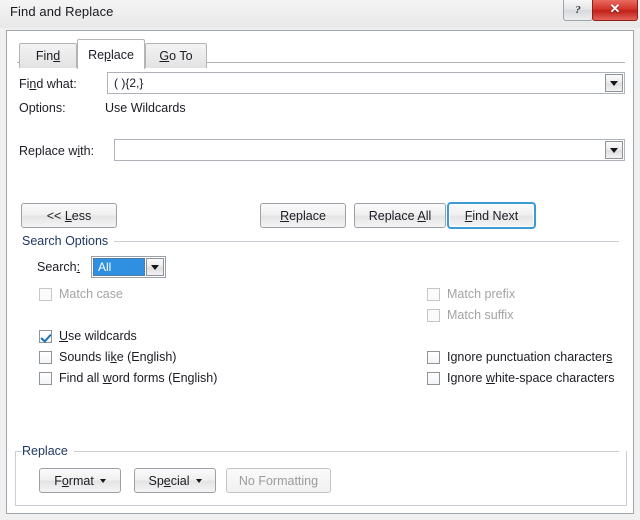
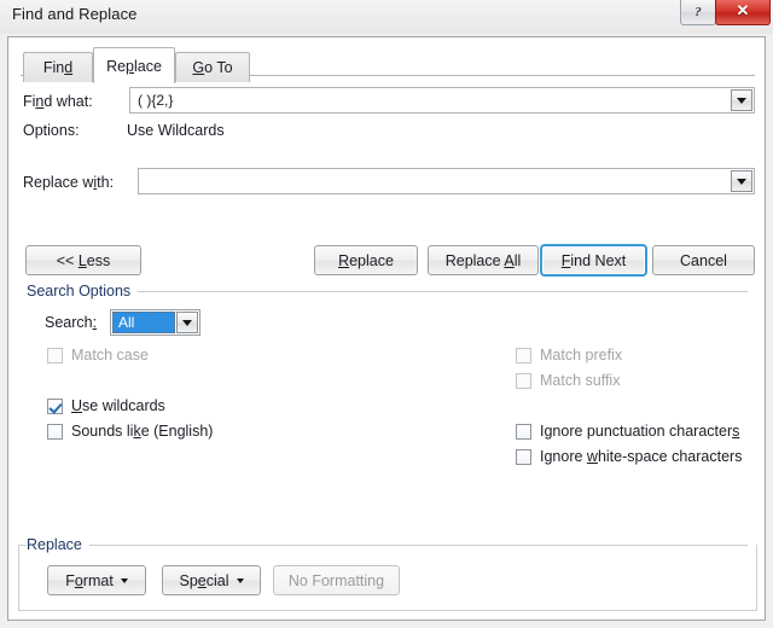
  Find and Replace
  ?
  ✕
  Find
  Replace
  Go To
  Find what:
  ( ){2,}
  Options:
  Use Wildcards
  Replace with:
  << Less
  Replace
  Replace All
  Find Next
+ Cancel
  Search Options
  Search:
  All
  Match case
  Use wildcards
  Sounds like (English)
- Find all word forms (English)
  Match prefix
  Match suffix
  Ignore punctuation characters
  Ignore white-space characters
  Replace
  Format
  Special
  No Formatting
